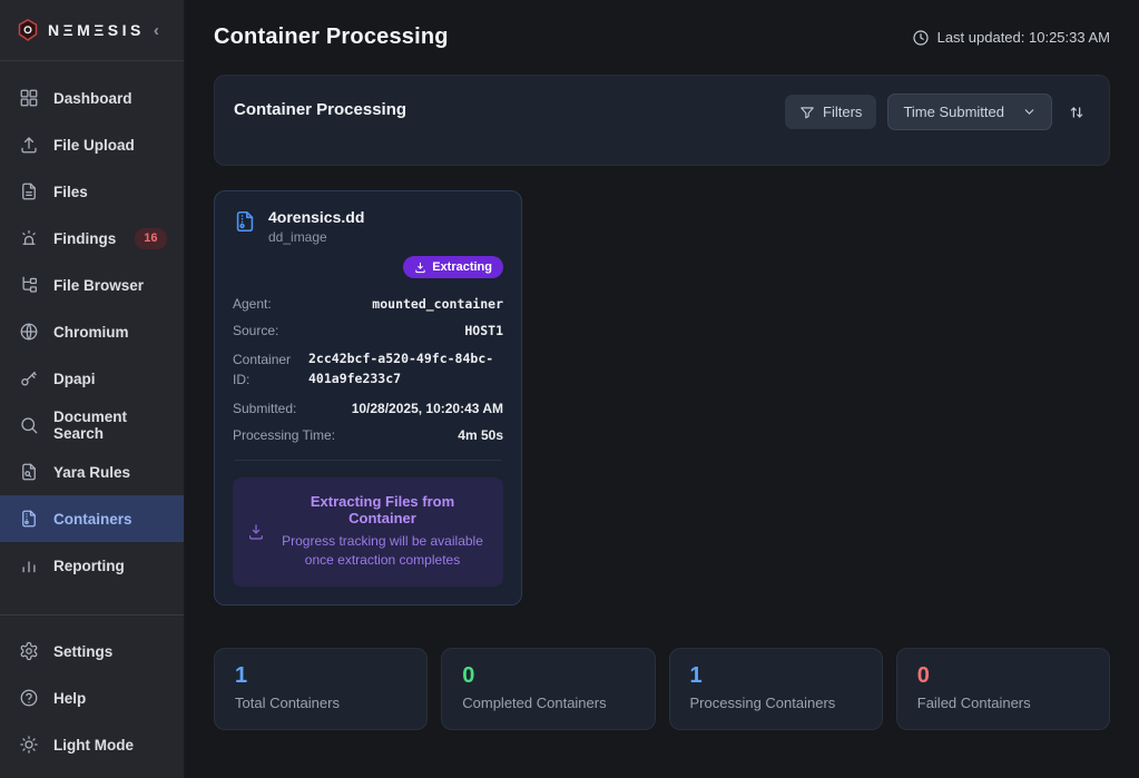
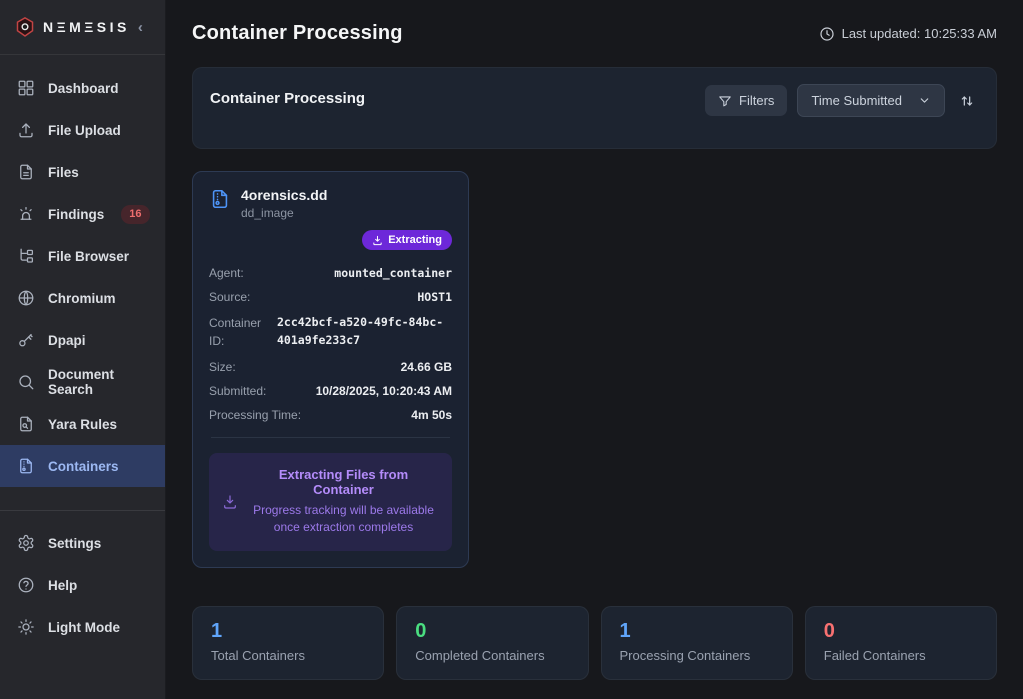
  NΞMΞSIS
  ‹
  Dashboard
  File Upload
  Files
  Findings
  16
  File Browser
  Chromium
  Dpapi
  Document Search
  Yara Rules
  Containers
- Reporting
  Settings
  Help
  Light Mode
  Container Processing
  Last updated: 10:25:33 AM
  Container Processing
  Filters
  Time Submitted
  4orensics.dd
  dd_image
  Extracting
  Agent:
  mounted_container
  Source:
  HOST1
  Container ID:
  2cc42bcf-a520-49fc-84bc-401a9fe233c7
+ Size:
+ 24.66 GB
  Submitted:
  10/28/2025, 10:20:43 AM
  Processing Time:
  4m 50s
  Extracting Files from Container
  Progress tracking will be available once extraction completes
  1
  Total Containers
  0
  Completed Containers
  1
  Processing Containers
  0
  Failed Containers
